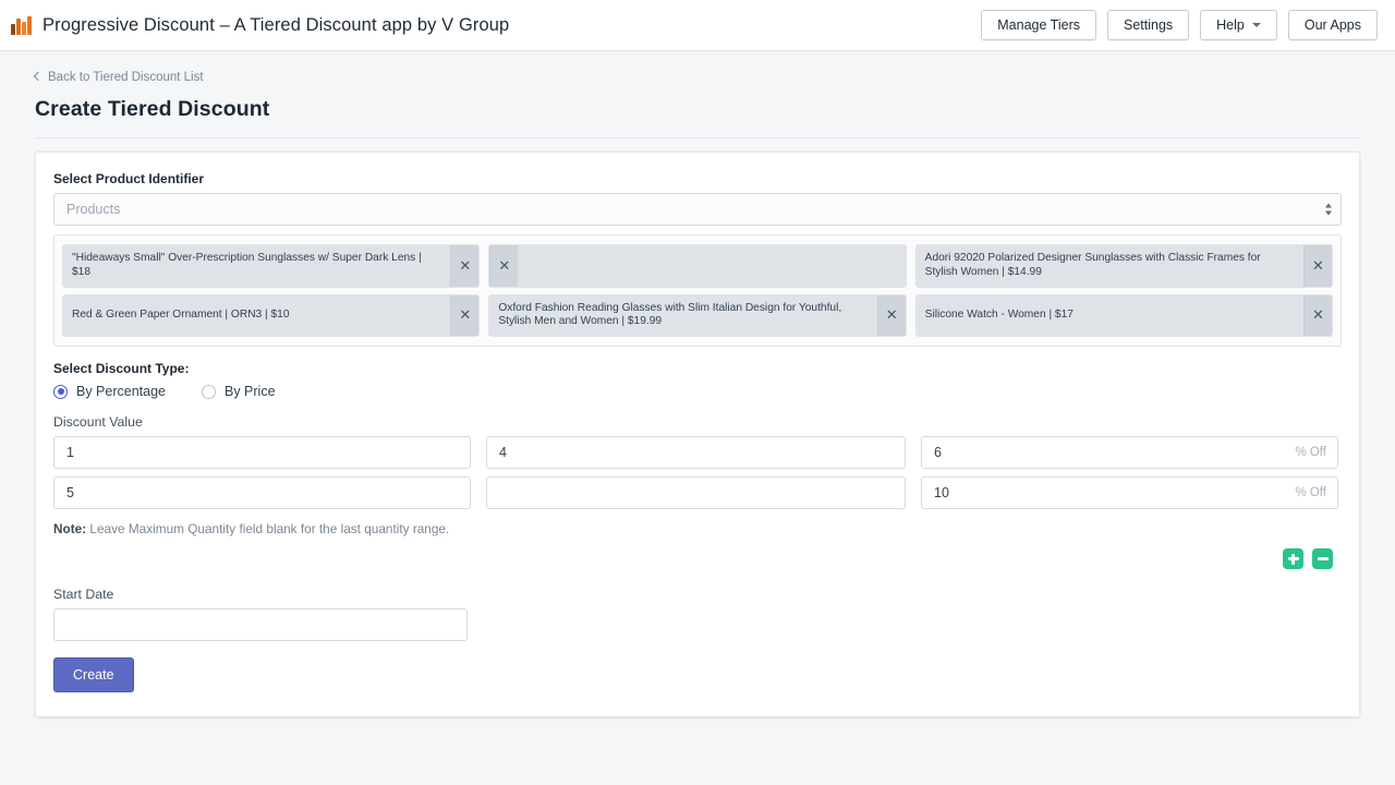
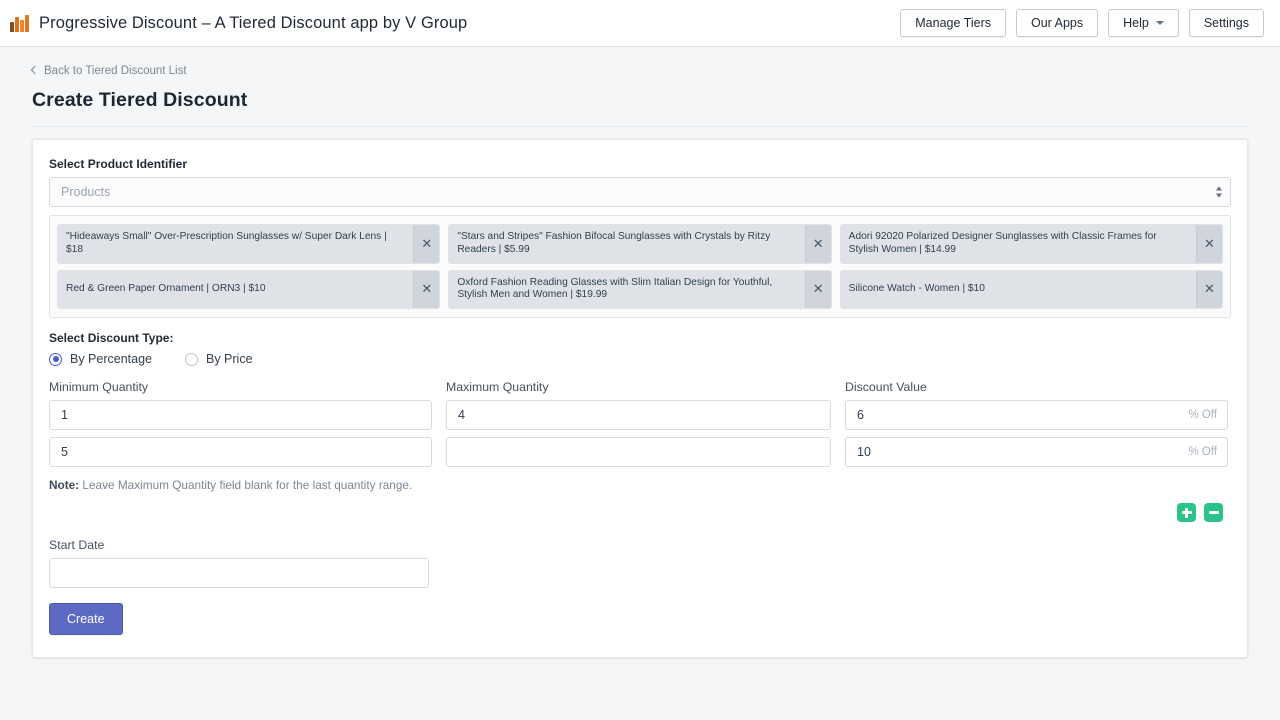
  Progressive Discount – A Tiered Discount app by V Group
  Manage Tiers
- Settings
+ Our Apps
  Help
- Our Apps
+ Settings
  Back to Tiered Discount List
  Create Tiered Discount
  Select Product Identifier
  Products
  "Hideaways Small" Over-Prescription Sunglasses w/ Super Dark Lens | $18
  ✕
+ "Stars and Stripes" Fashion Bifocal Sunglasses with Crystals by Ritzy Readers | $5.99
  ✕
  Adori 92020 Polarized Designer Sunglasses with Classic Frames for Stylish Women | $14.99
  ✕
  Red & Green Paper Ornament | ORN3 | $10
  ✕
  Oxford Fashion Reading Glasses with Slim Italian Design for Youthful, Stylish Men and Women | $19.99
  ✕
- Silicone Watch - Women | $17
+ Silicone Watch - Women | $10
  ✕
  Select Discount Type:
  By Percentage
  By Price
+ Minimum Quantity
+ Maximum Quantity
  Discount Value
  1
  4
  6
  % Off
  5
  10
  % Off
  Note: Leave Maximum Quantity field blank for the last quantity range.
  Start Date
  Create
